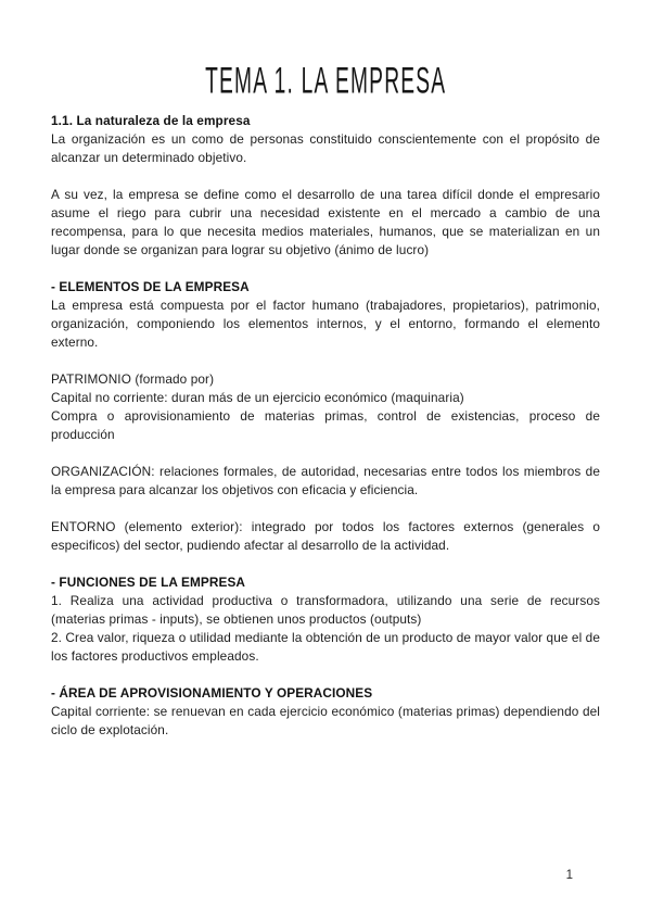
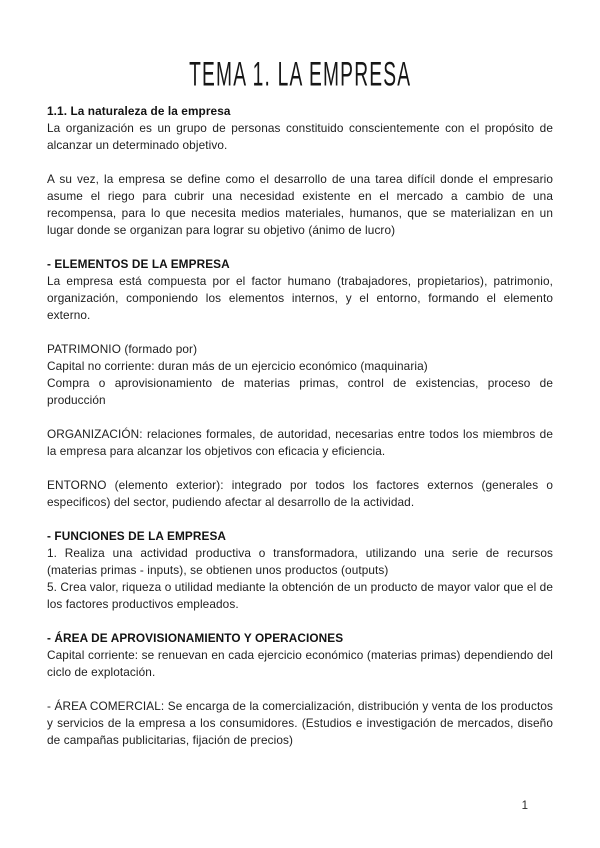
  TEMA 1. LA EMPRESA
  1.1. La naturaleza de la empresa
- La organización es un como de personas constituido conscientemente con el propósito de alcanzar un determinado objetivo.
+ La organización es un grupo de personas constituido conscientemente con el propósito de alcanzar un determinado objetivo.
  A su vez, la empresa se define como el desarrollo de una tarea difícil donde el empresario asume el riego para cubrir una necesidad existente en el mercado a cambio de una recompensa, para lo que necesita medios materiales, humanos, que se materializan en un lugar donde se organizan para lograr su objetivo (ánimo de lucro)
  - ELEMENTOS DE LA EMPRESA
  La empresa está compuesta por el factor humano (trabajadores, propietarios), patrimonio, organización, componiendo los elementos internos, y el entorno, formando el elemento externo.
  PATRIMONIO (formado por)
  Capital no corriente: duran más de un ejercicio económico (maquinaria)
  Compra o aprovisionamiento de materias primas, control de existencias, proceso de producción
  ORGANIZACIÓN: relaciones formales, de autoridad, necesarias entre todos los miembros de la empresa para alcanzar los objetivos con eficacia y eficiencia.
  ENTORNO (elemento exterior): integrado por todos los factores externos (generales o especificos) del sector, pudiendo afectar al desarrollo de la actividad.
  - FUNCIONES DE LA EMPRESA
  1. Realiza una actividad productiva o transformadora, utilizando una serie de recursos (materias primas - inputs), se obtienen unos productos (outputs)
- 2. Crea valor, riqueza o utilidad mediante la obtención de un producto de mayor valor que el de los factores productivos empleados.
+ 5. Crea valor, riqueza o utilidad mediante la obtención de un producto de mayor valor que el de los factores productivos empleados.
  - ÁREA DE APROVISIONAMIENTO Y OPERACIONES
  Capital corriente: se renuevan en cada ejercicio económico (materias primas) dependiendo del ciclo de explotación.
+ - ÁREA COMERCIAL: Se encarga de la comercialización, distribución y venta de los productos y servicios de la empresa a los consumidores. (Estudios e investigación de mercados, diseño de campañas publicitarias, fijación de precios)
  1
